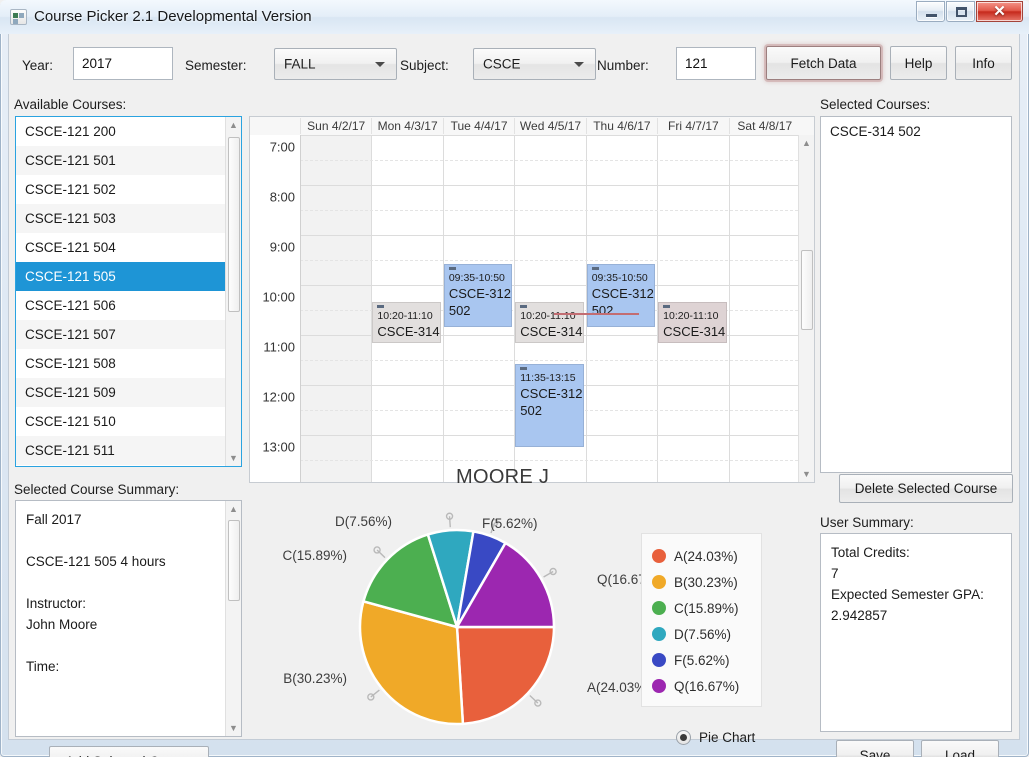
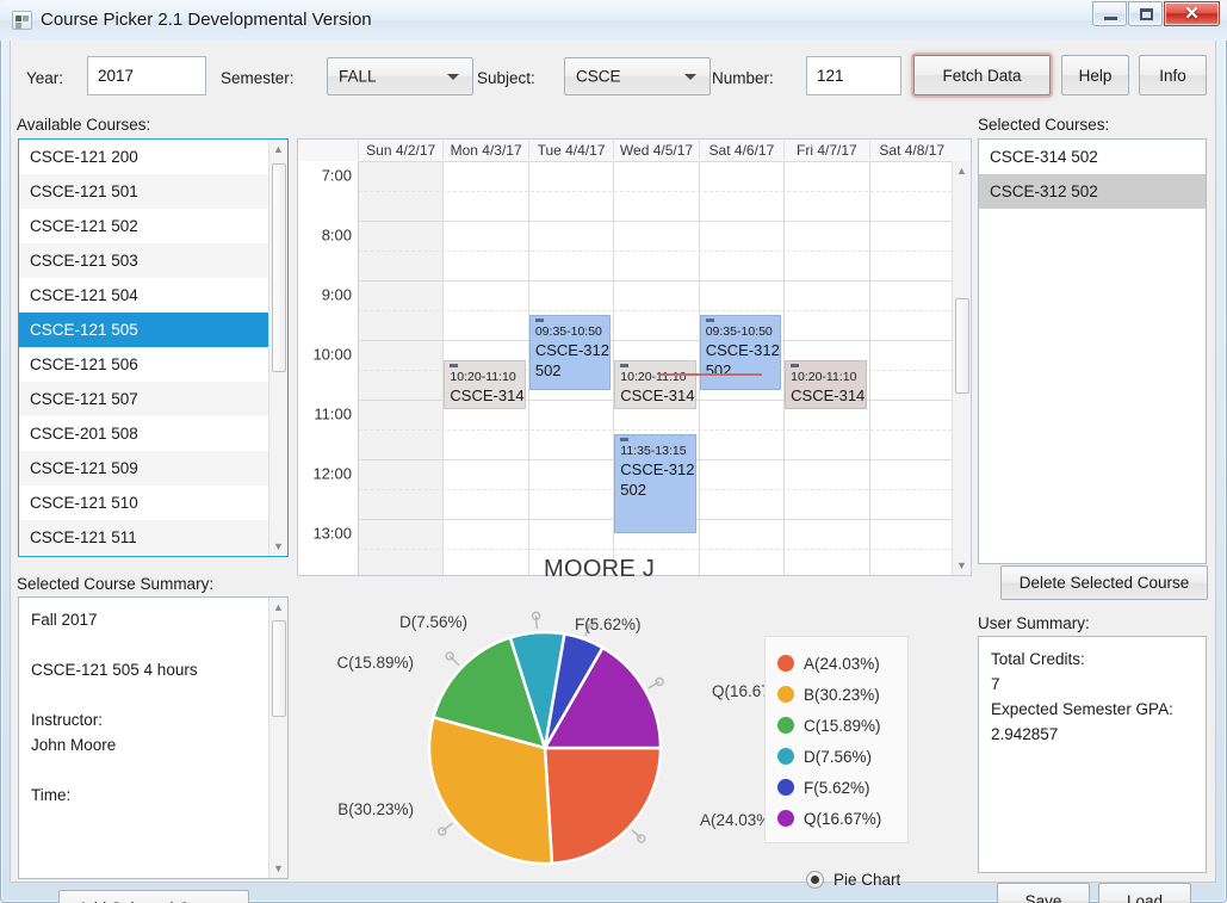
  Course Picker 2.1 Developmental Version
  ✕
  Year:
  2017
  Semester:
  FALL
  Subject:
  CSCE
  Number:
  121
  Fetch Data
  Help
  Info
  Available Courses:
  CSCE-121 200
  CSCE-121 501
  CSCE-121 502
  CSCE-121 503
  CSCE-121 504
  CSCE-121 505
  CSCE-121 506
  CSCE-121 507
- CSCE-121 508
+ CSCE-201 508
  CSCE-121 509
  CSCE-121 510
  CSCE-121 511
  ▲
  ▼
  Selected Course Summary:
  Fall 2017
  CSCE-121 505 4 hours
  Instructor:
  John Moore
  Time:
  ▲
  ▼
  Sun 4/2/17
  Mon 4/3/17
  Tue 4/4/17
  Wed 4/5/17
- Thu 4/6/17
+ Sat 4/6/17
  Fri 4/7/17
  Sat 4/8/17
  7:00
  8:00
  9:00
  10:00
  11:00
  12:00
  13:00
  10:20-11:10
  CSCE-314
  09:35-10:50
  CSCE-312
  502
  10:20-11:10
  CSCE-314
  11:35-13:15
  CSCE-312
  502
  09:35-10:50
  CSCE-312
  502
  10:20-11:10
  CSCE-314
  ▲
  ▼
  Selected Courses:
  CSCE-314 502
+ CSCE-312 502
  Delete Selected Course
  User Summary:
  Total Credits:
  7
  Expected Semester GPA:
  2.942857
  Save
  Load
  MOORE J
  A(24.03
  B(30.23%)
  C(15.89%)
  D(7.56%)
  F(5.62%)
  A(24.03%)
  B(30.23%)
  C(15.89%)
  D(7.56%)
  F(5.62%)
  Q(16.67%)
  Pie Chart
